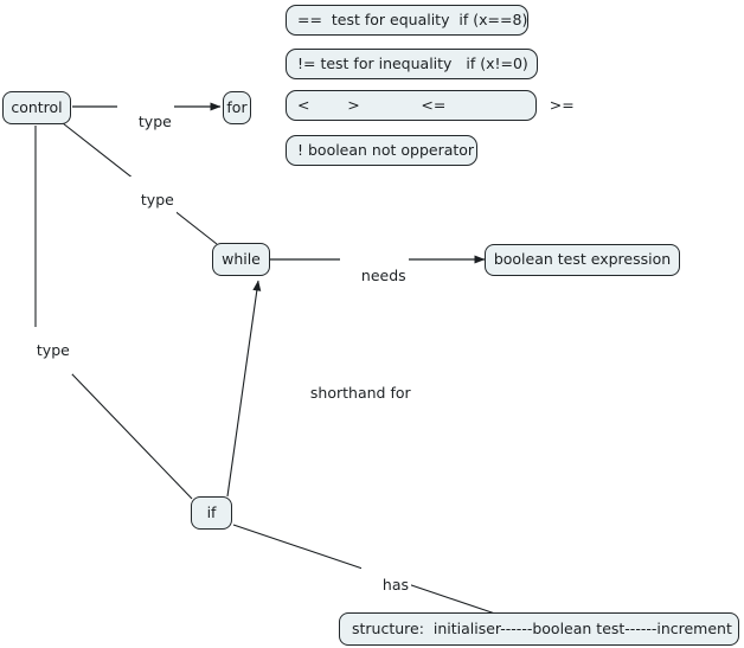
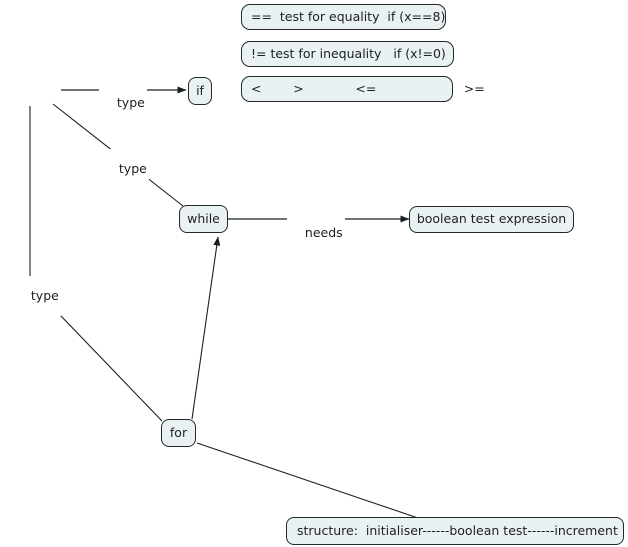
- control
- for
+ if
  while
- if
+ for
  boolean test expression
  structure: initialiser------boolean test------increment
  == test for equality if (x==8)
  != test for inequality if (x!=0)
  < > <= >=
- ! boolean not opperator
  type
  type
  type
  needs
- shorthand for
- has
